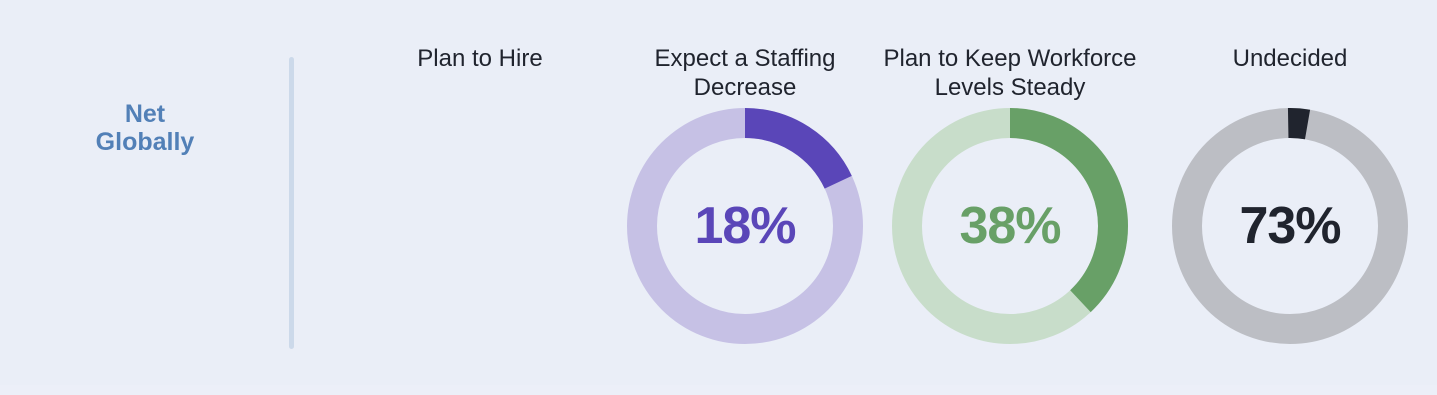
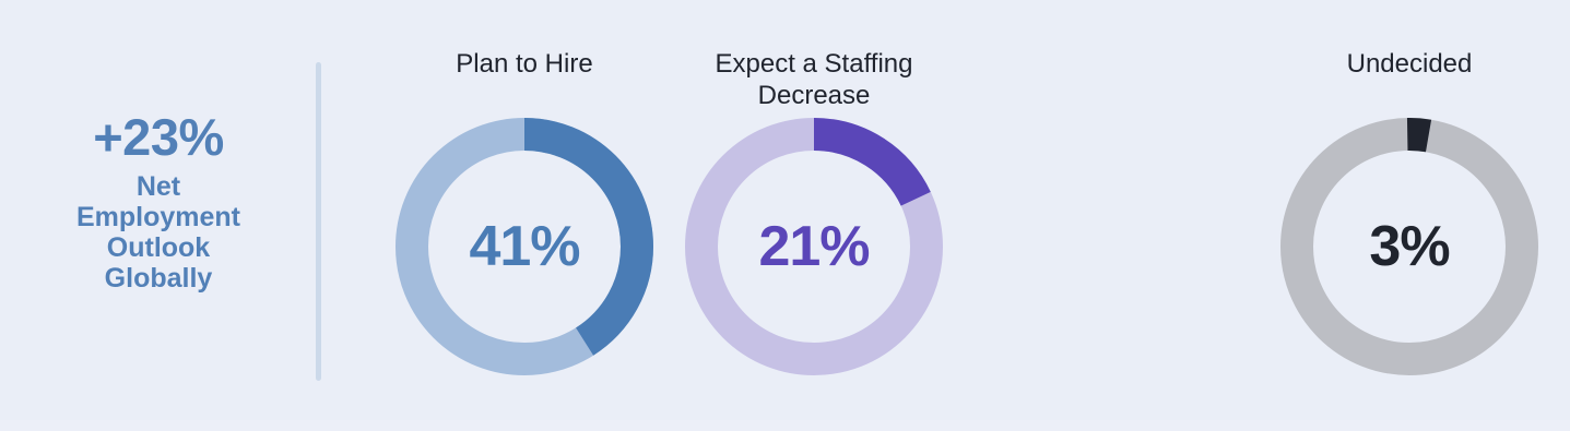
+ +23%
  Net
+ Employment
+ Outlook
  Globally
  Plan to Hire
+ 41%
  Expect a Staffing
  Decrease
- 18%
+ 21%
- Plan to Keep Workforce
- Levels Steady
- 38%
  Undecided
- 73%
+ 3%
